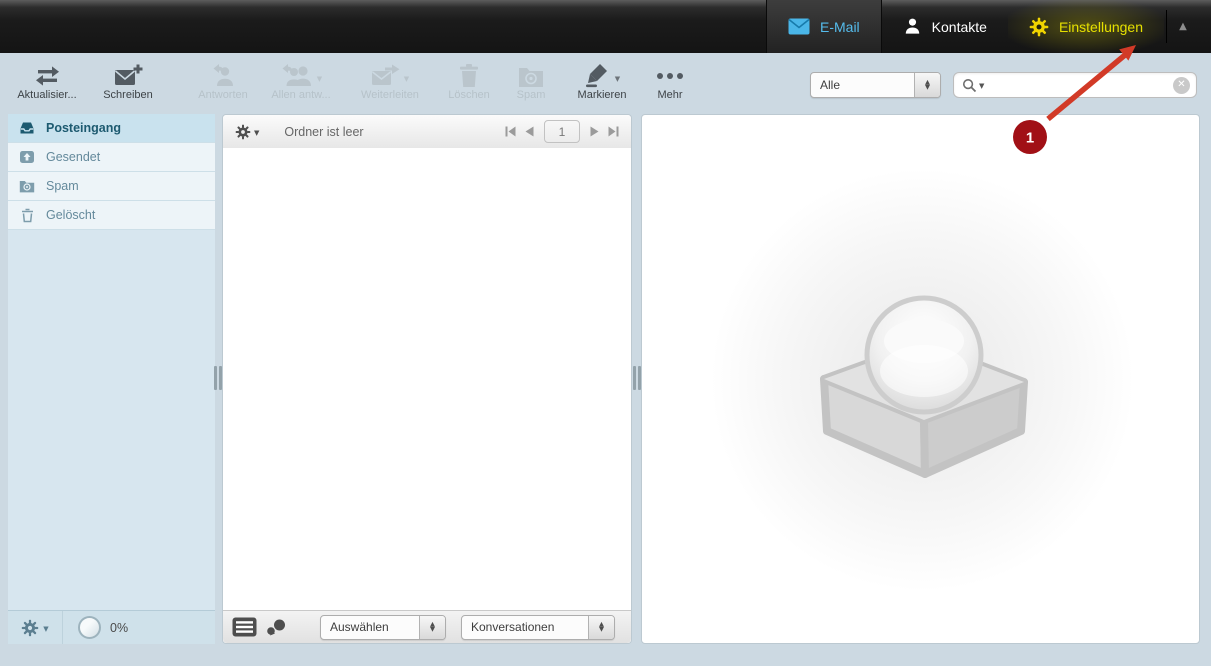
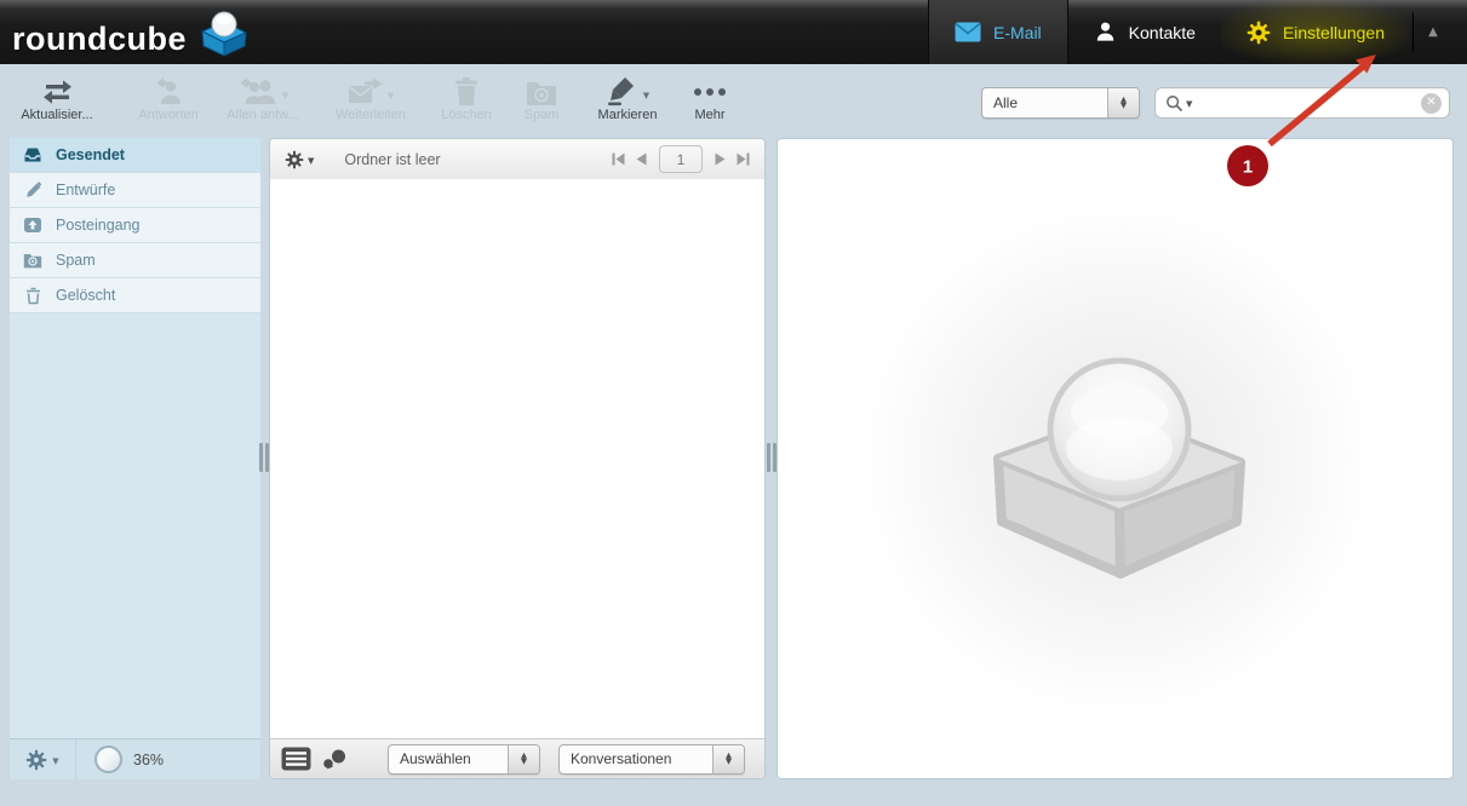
+ roundcube
  E-Mail
  Kontakte
  Einstellungen
  ▲
  Aktualisier...
- Schreiben
  Antworten
  Allen antw...
  Weiterleiten
  Löschen
  Spam
  ▼
  Markieren
  Mehr
  Alle
  ▲
  ▼
  ▼
  ✕
- Posteingang
+ Gesendet
+ Entwürfe
- Gesendet
+ Posteingang
  Spam
  Gelöscht
  ▼
- 0%
+ 36%
  ▼
  Ordner ist leer
  1
  Auswählen
  ▲
  ▼
  Konversationen
  ▲
  ▼
  1
